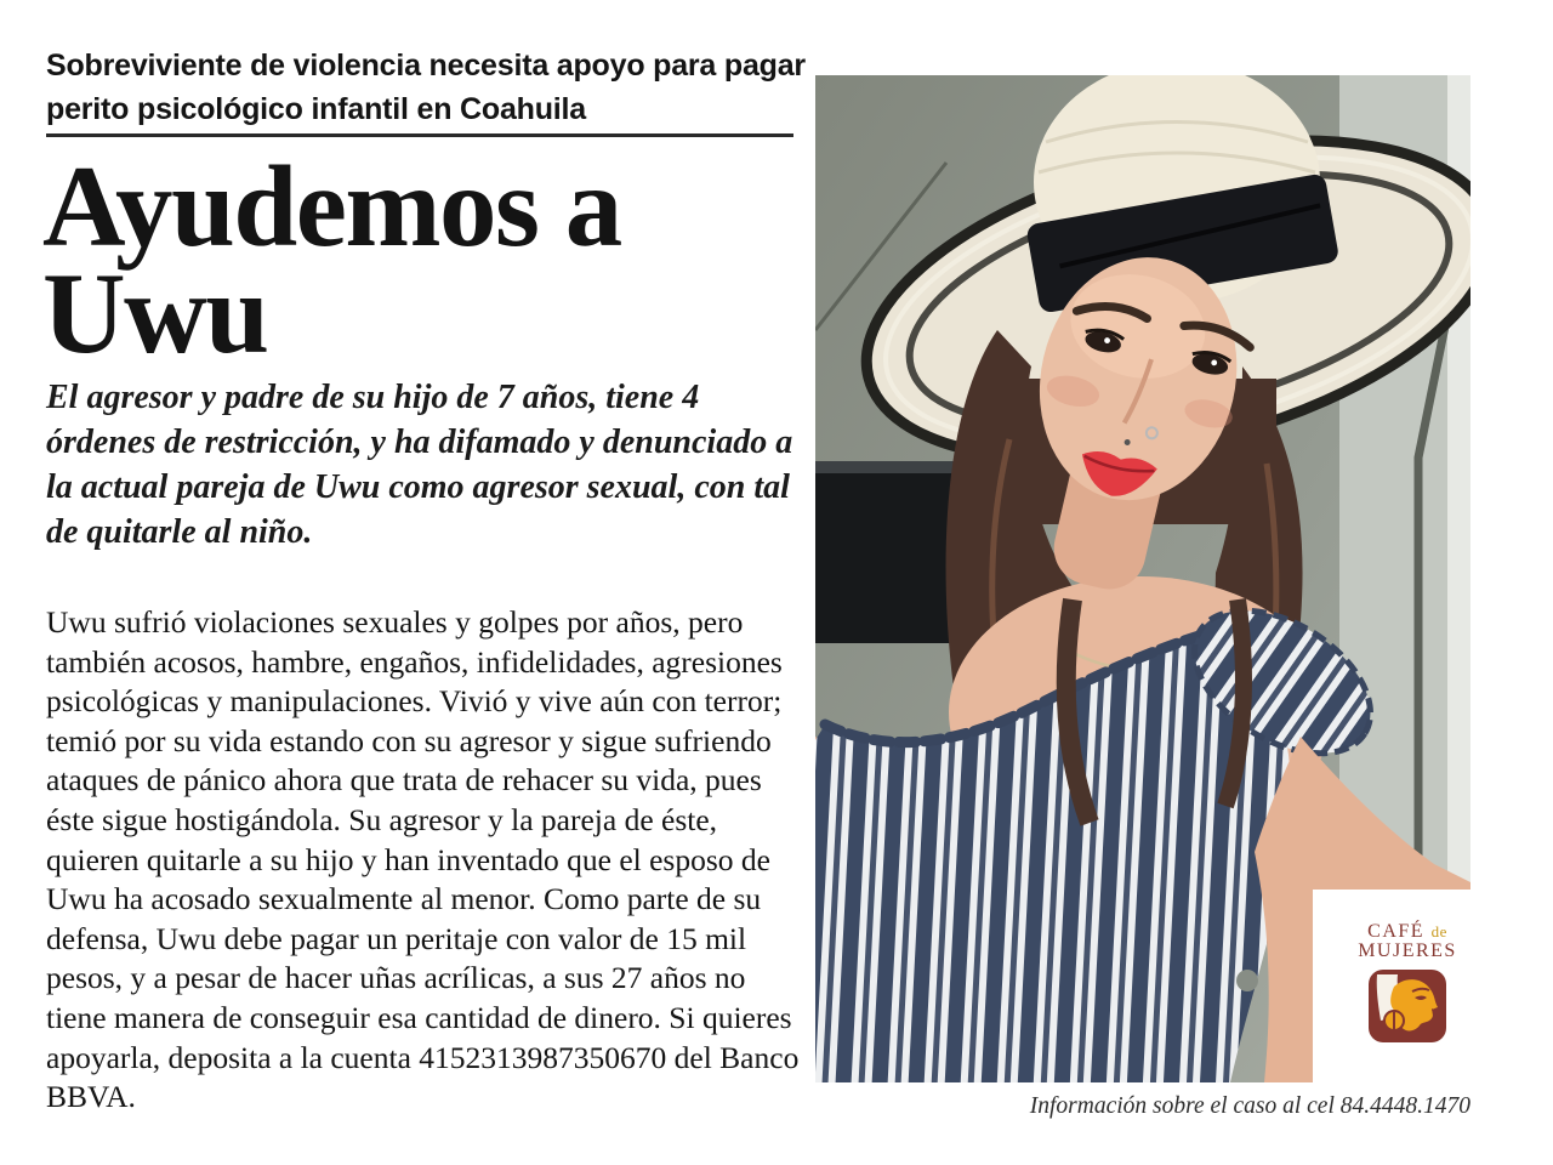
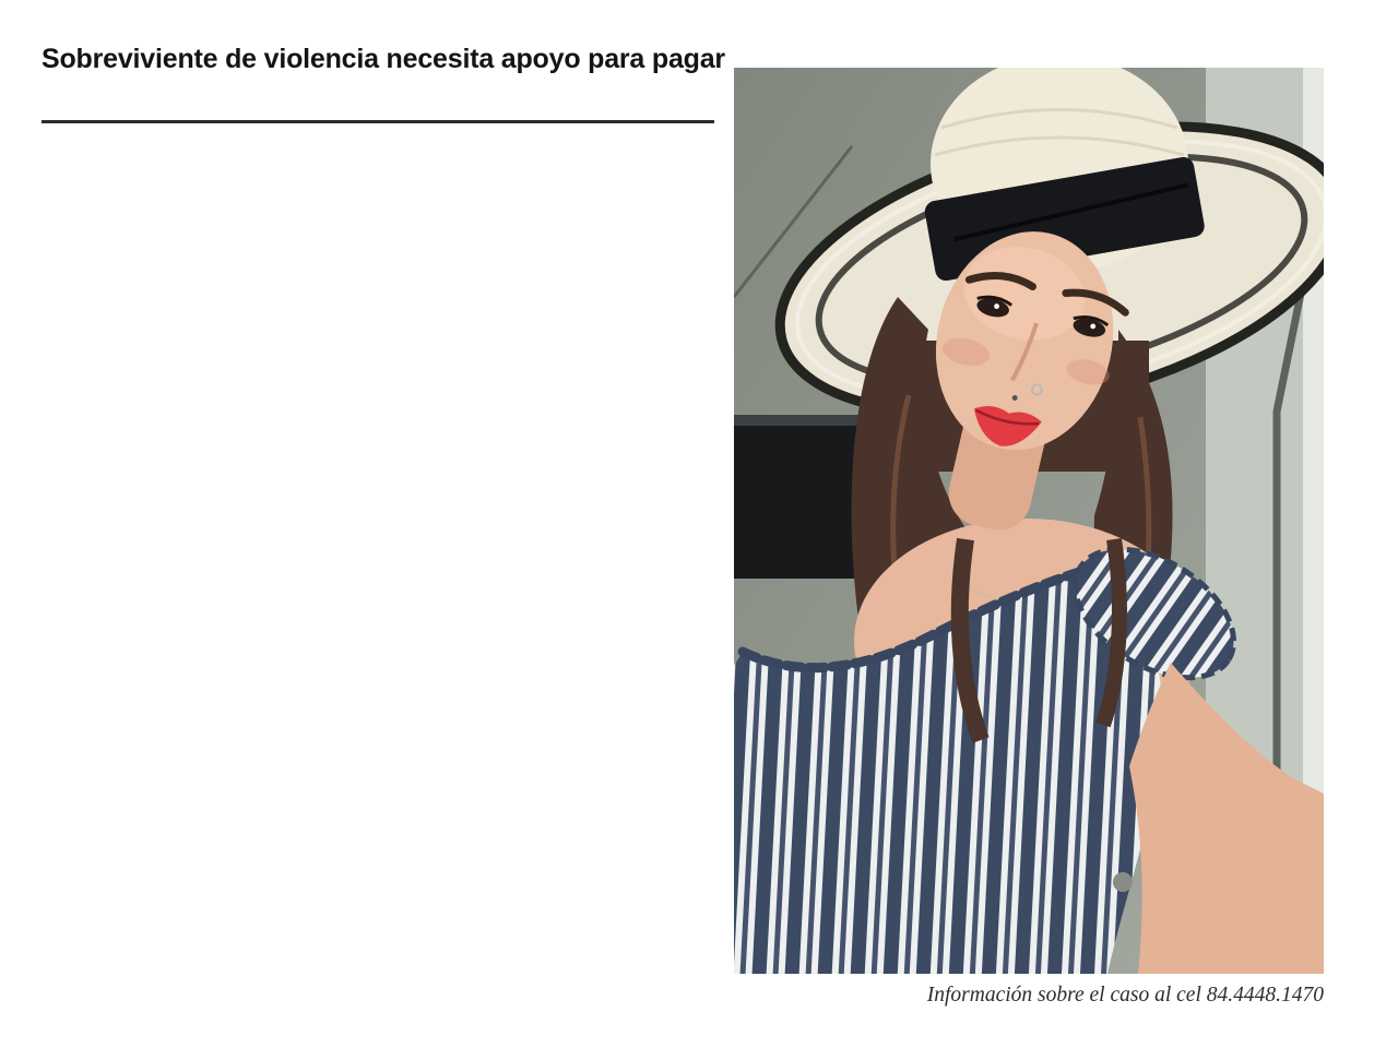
  Sobreviviente de violencia necesita apoyo para pagar
- perito psicológico infantil en Coahuila
- Ayudemos a
- Uwu
- El agresor y padre de su hijo de 7 años, tiene 4 órdenes de restricción, y ha difamado y denunciado a la actual pareja de Uwu como agresor sexual, con tal de quitarle al niño.
- Uwu sufrió violaciones sexuales y golpes por años, pero también acosos, hambre, engaños, infidelidades, agresiones psicológicas y manipulaciones. Vivió y vive aún con terror; temió por su vida estando con su agresor y sigue sufriendo ataques de pánico ahora que trata de rehacer su vida, pues éste sigue hostigándola. Su agresor y la pareja de éste, quieren quitarle a su hijo y han inventado que el esposo de Uwu ha acosado sexualmente al menor. Como parte de su defensa, Uwu debe pagar un peritaje con valor de 15 mil pesos, y a pesar de hacer uñas acrílicas, a sus 27 años no tiene manera de conseguir esa cantidad de dinero. Si quieres apoyarla, deposita a la cuenta 4152313987350670 del Banco BBVA.
- CAFÉ de
- MUJERES
  Información sobre el caso al cel 84.4448.1470
